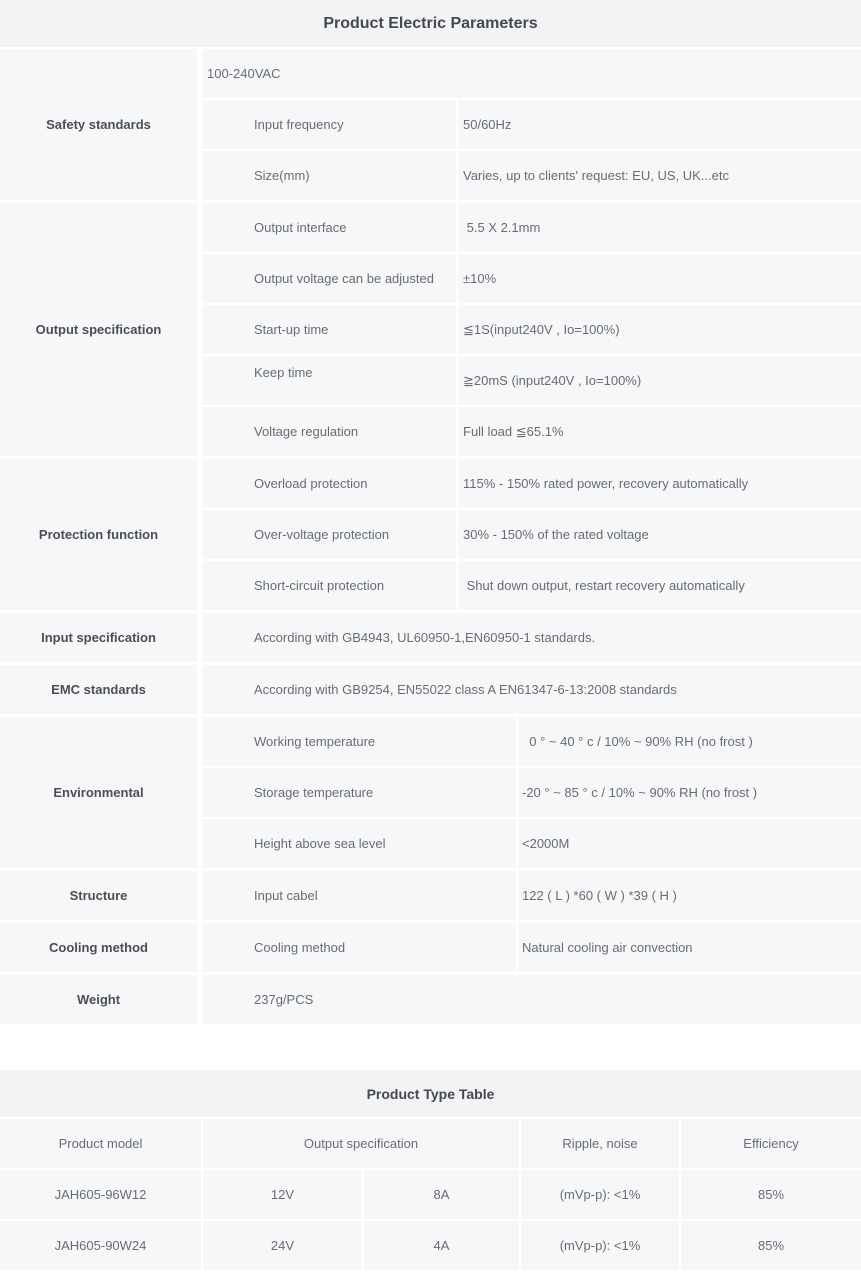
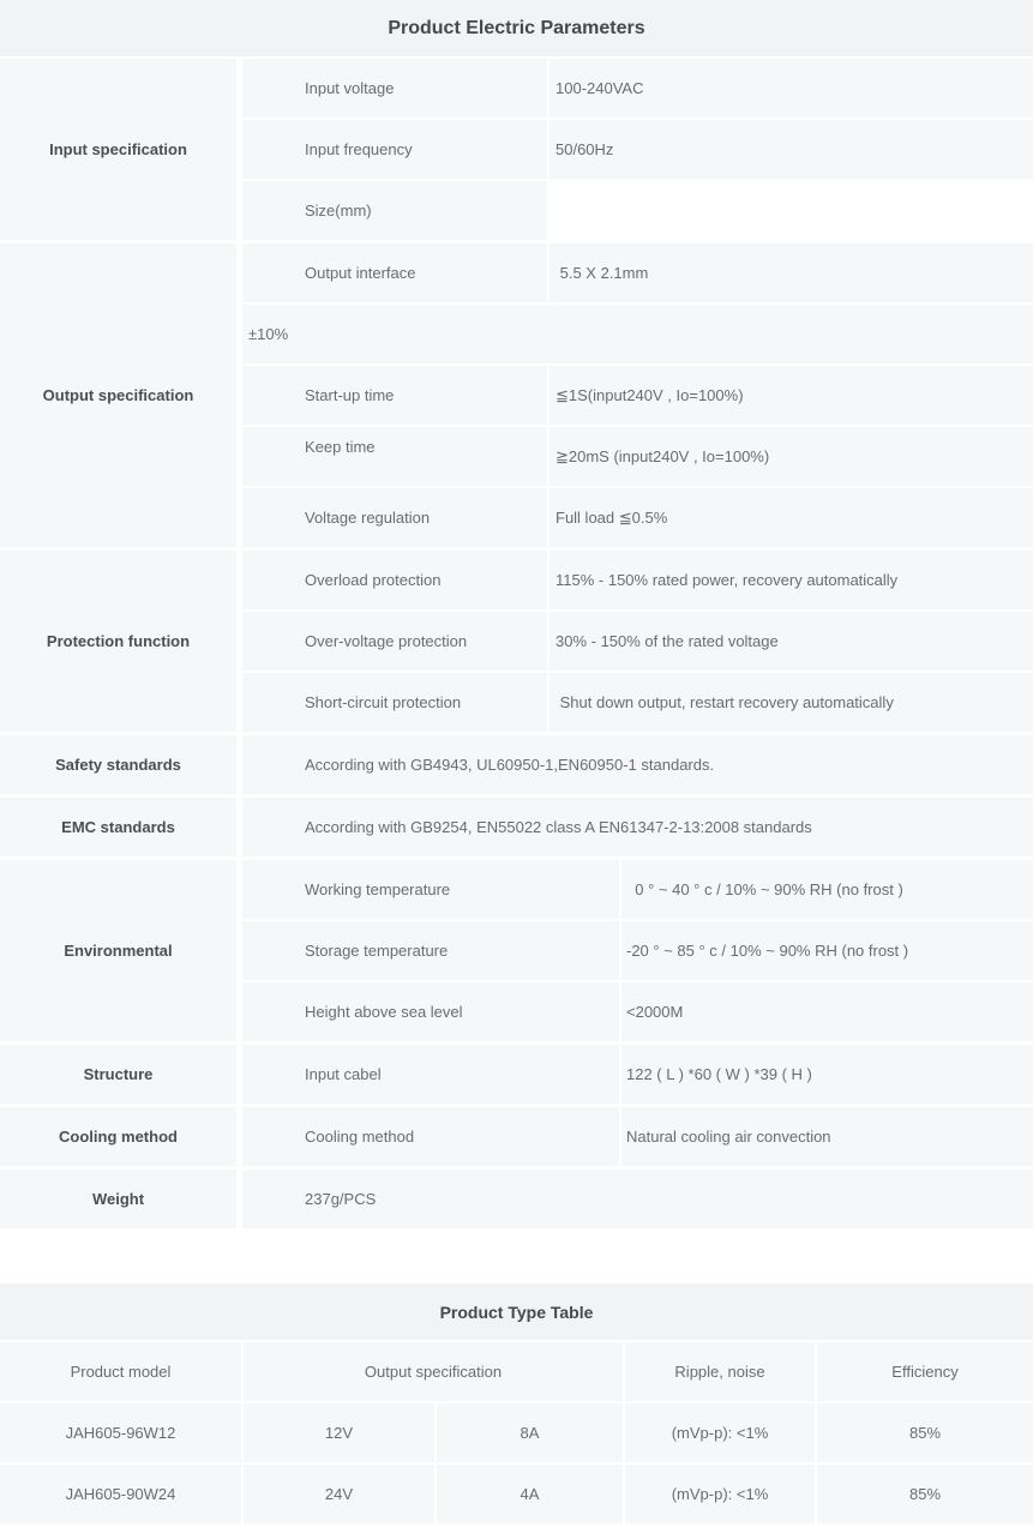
  Product Electric Parameters
- Safety standards
+ Input specification
+ Input voltage
  100-240VAC
  Input frequency
  50/60Hz
  Size(mm)
- Varies, up to clients' request: EU, US, UK...etc
  Output specification
  Output interface
  5.5 X 2.1mm
- Output voltage can be adjusted
  ±10%
  Start-up time
  ≦1S(input240V , Io=100%)
  Keep time
  ≧20mS (input240V , Io=100%)
  Voltage regulation
- Full load ≦65.1%
+ Full load ≦0.5%
  Protection function
  Overload protection
  115% - 150% rated power, recovery automatically
  Over-voltage protection
  30% - 150% of the rated voltage
  Short-circuit protection
  Shut down output, restart recovery automatically
- Input specification
+ Safety standards
  According with GB4943, UL60950-1,EN60950-1 standards.
  EMC standards
- According with GB9254, EN55022 class A EN61347-6-13:2008 standards
+ According with GB9254, EN55022 class A EN61347-2-13:2008 standards
  Environmental
  Working temperature
  0 ° ~ 40 ° c / 10% ~ 90% RH (no frost )
  Storage temperature
  -20 ° ~ 85 ° c / 10% ~ 90% RH (no frost )
  Height above sea level
  <2000M
  Structure
  Input cabel
  122 ( L ) *60 ( W ) *39 ( H )
  Cooling method
  Cooling method
  Natural cooling air convection
  Weight
  237g/PCS
  Product Type Table
  Product model
  Output specification
  Ripple, noise
  Efficiency
  JAH605-96W12
  12V
  8A
  (mVp-p): <1%
  85%
  JAH605-90W24
  24V
  4A
  (mVp-p): <1%
  85%
